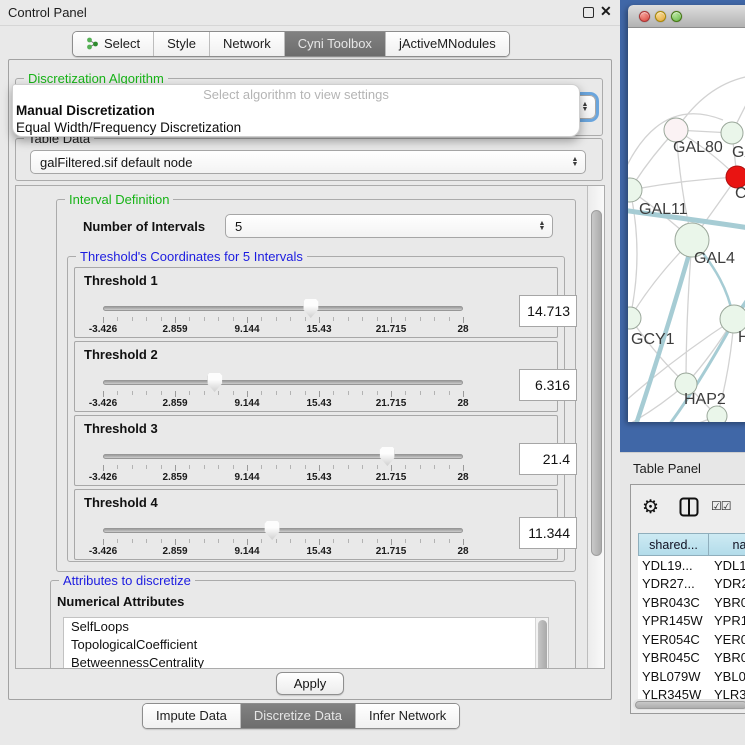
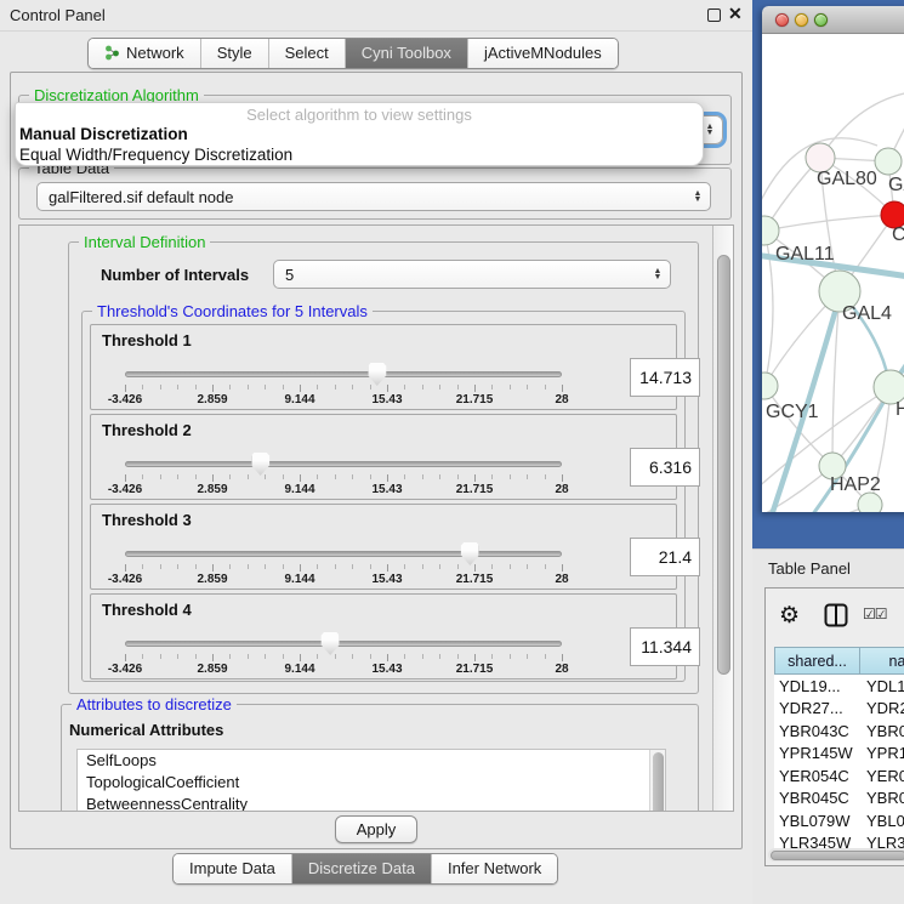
  Control Panel
  ✕
- Select
+ Network
  Style
- Network
+ Select
  Cyni Toolbox
  jActiveMNodules
  Discretization Algorithm
  Table Data
  galFiltered.sif default node
  Interval Definition
  Number of Intervals
  5
  Threshold's Coordinates for 5 Intervals
  Threshold 1
  -3.426
  2.859
  9.144
  15.43
  21.715
  28
  14.713
  Threshold 2
  -3.426
  2.859
  9.144
  15.43
  21.715
  28
  6.316
  Threshold 3
  -3.426
  2.859
  9.144
  15.43
  21.715
  28
  21.4
  Threshold 4
  -3.426
  2.859
  9.144
  15.43
  21.715
  28
  11.344
  Attributes to discretize
  Numerical Attributes
  SelfLoops
  TopologicalCoefficient
  BetweennessCentrality
  Apply
  Impute Data
  Discretize Data
  Infer Network
  GAL80
  C
  GAL11
  GAL4
  GCY1
  H
  HAP2
  Table Panel
  ⚙
  ☑☑
  shared...
  na
  YDL19...
  YDL1
  YDR27...
  YDR
  YBR043C
  YBR0
  YPR145W
  YPR1
  YER054C
  YER0
  YBR045C
  YBR0
  YBL079W
  YBL0
  YLR345W
  YLR3
  Select algorithm to view settings
  Manual Discretization
  Equal Width/Frequency Discretization
